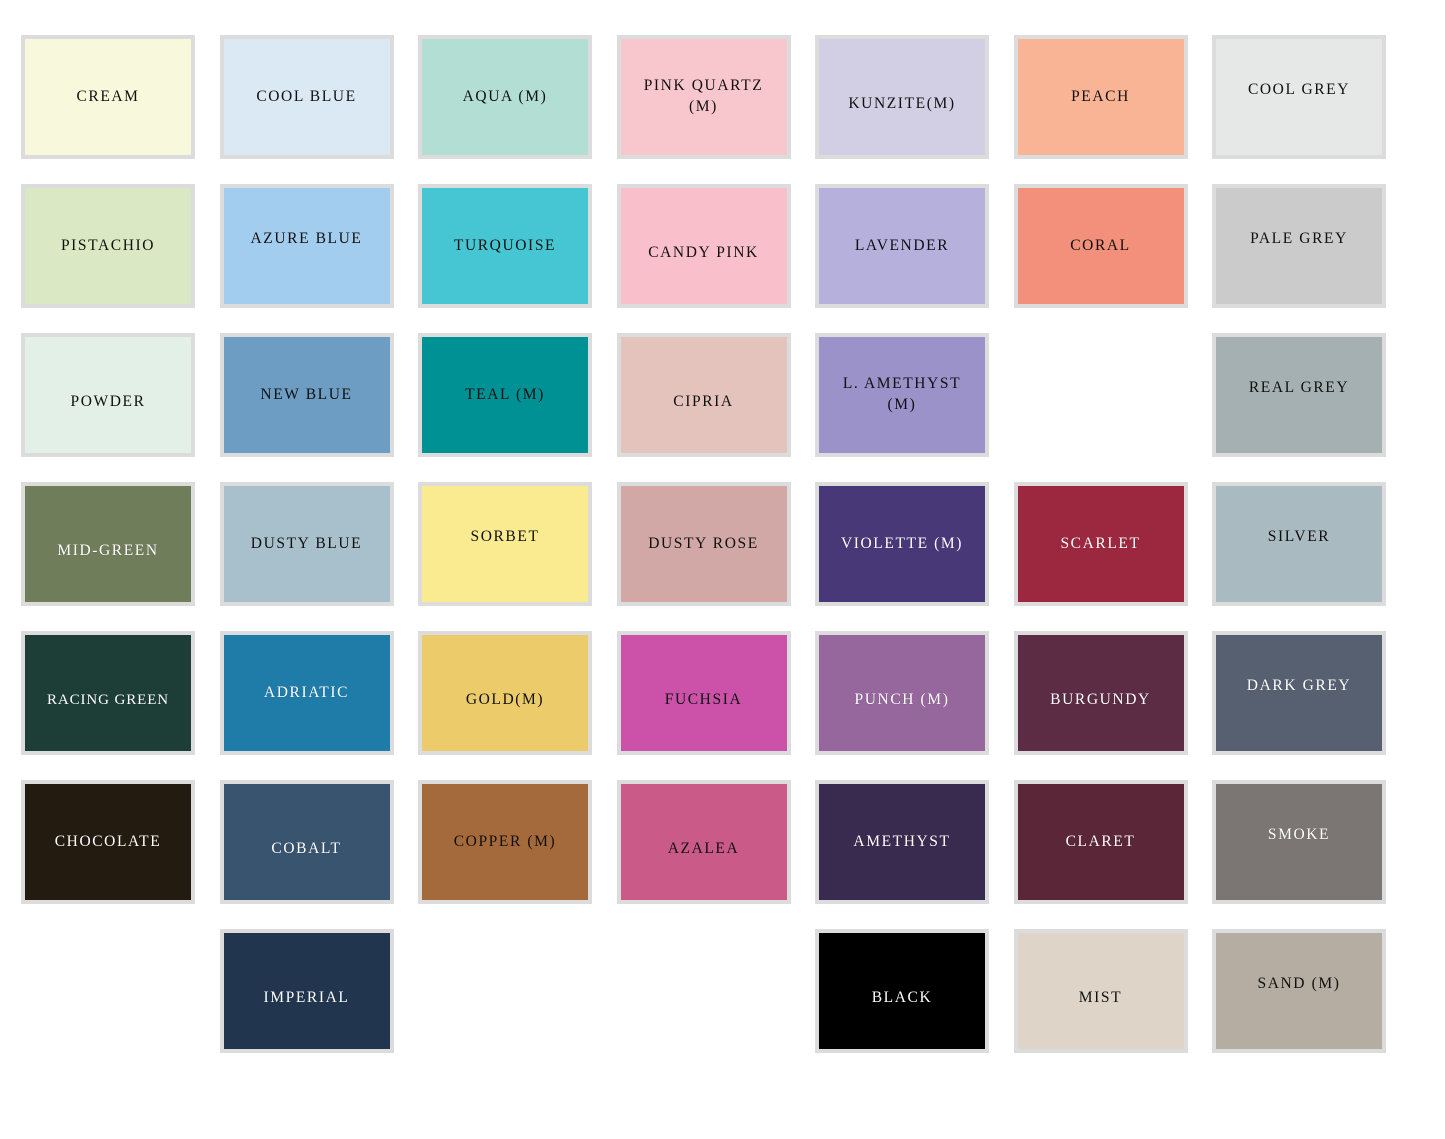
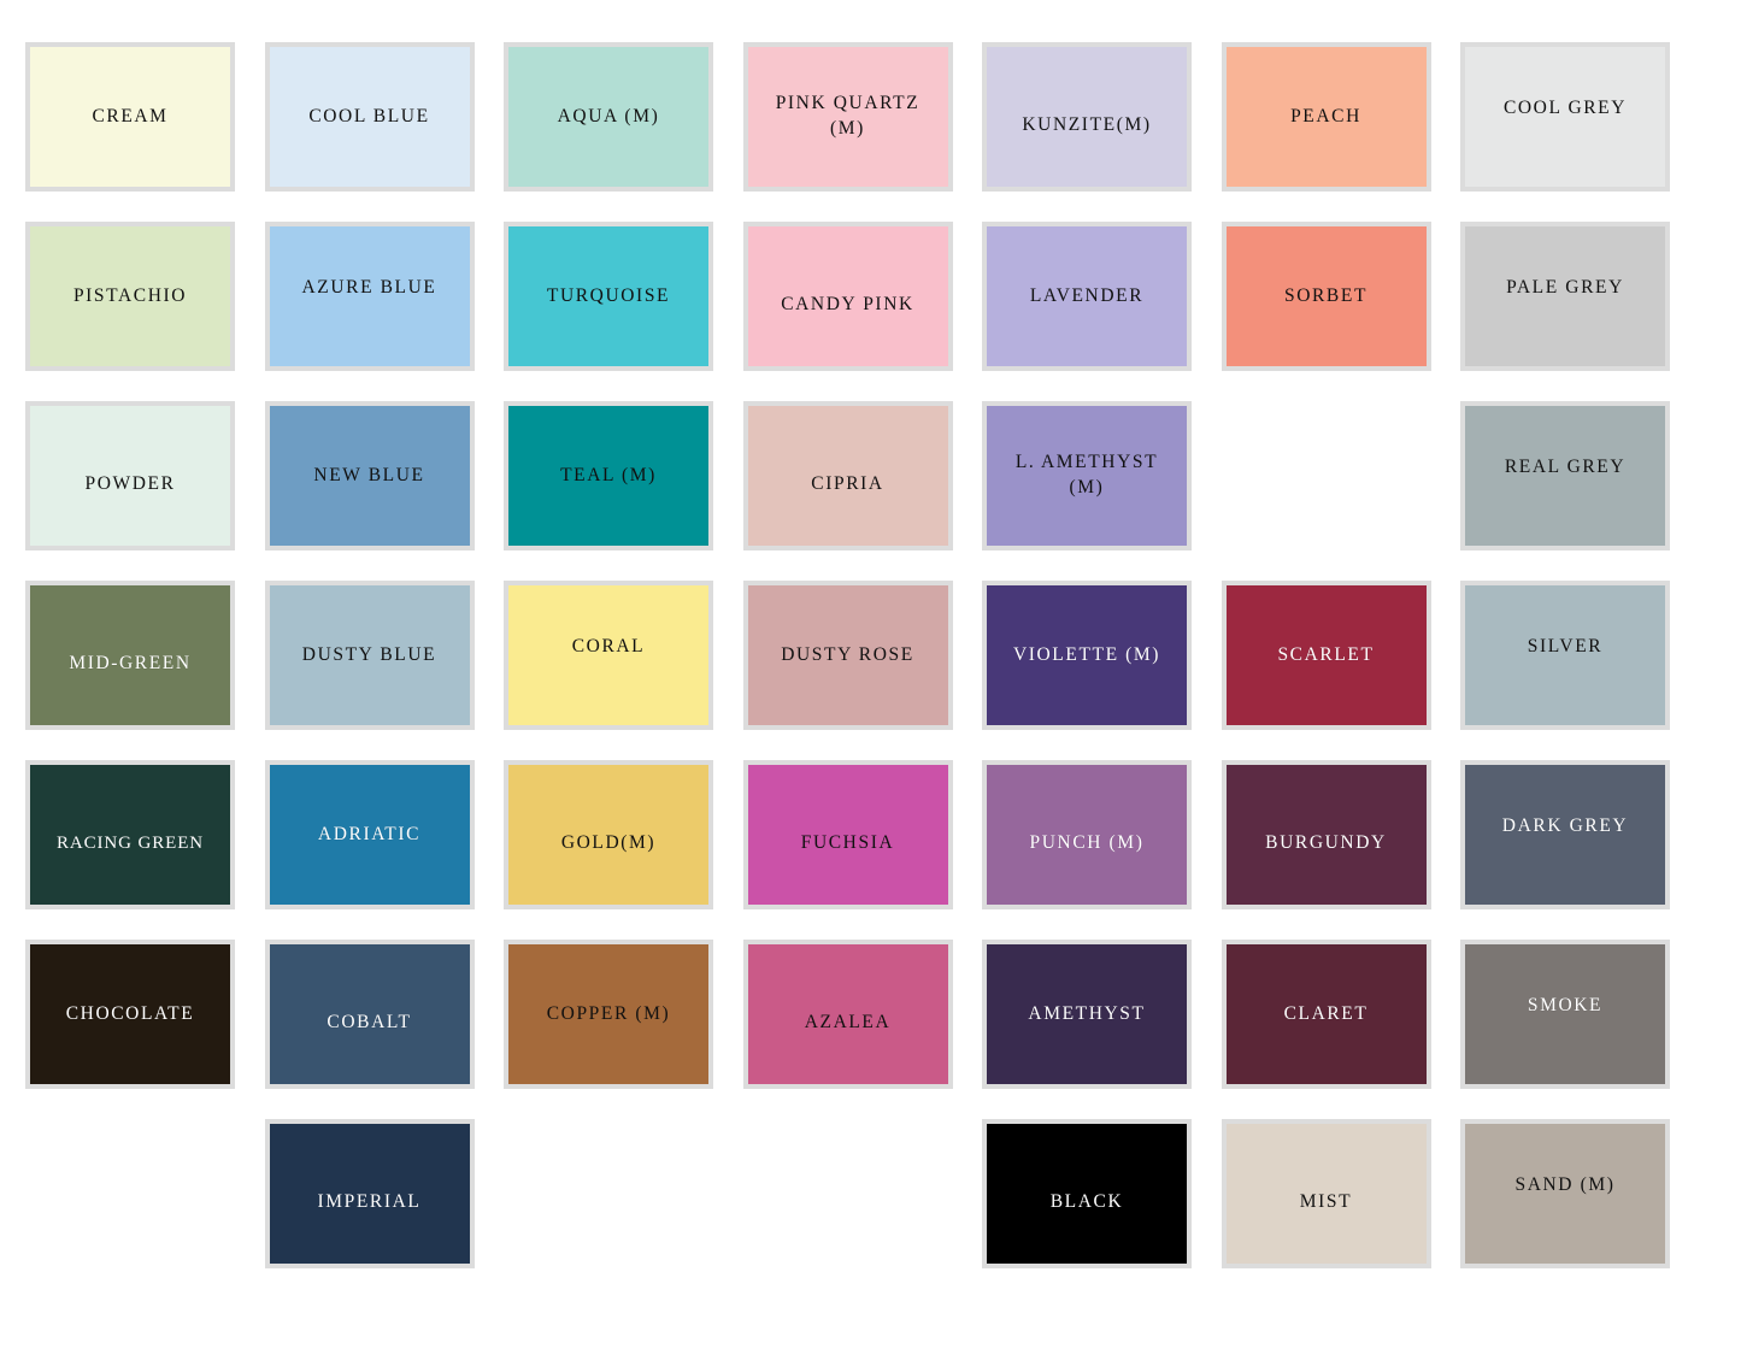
  CREAM
  COOL BLUE
  AQUA (M)
  PINK QUARTZ
  (M)
  KUNZITE(M)
  PEACH
  COOL GREY
  PISTACHIO
  AZURE BLUE
  TURQUOISE
  CANDY PINK
  LAVENDER
- CORAL
+ SORBET
  PALE GREY
  POWDER
  NEW BLUE
  TEAL (M)
  CIPRIA
  L. AMETHYST
  (M)
  REAL GREY
  MID-GREEN
  DUSTY BLUE
- SORBET
+ CORAL
  DUSTY ROSE
  VIOLETTE (M)
  SCARLET
  SILVER
  RACING GREEN
  ADRIATIC
  GOLD(M)
  FUCHSIA
  PUNCH (M)
  BURGUNDY
  DARK GREY
  CHOCOLATE
  COBALT
  COPPER (M)
  AZALEA
  AMETHYST
  CLARET
  SMOKE
  IMPERIAL
  BLACK
  MIST
  SAND (M)
